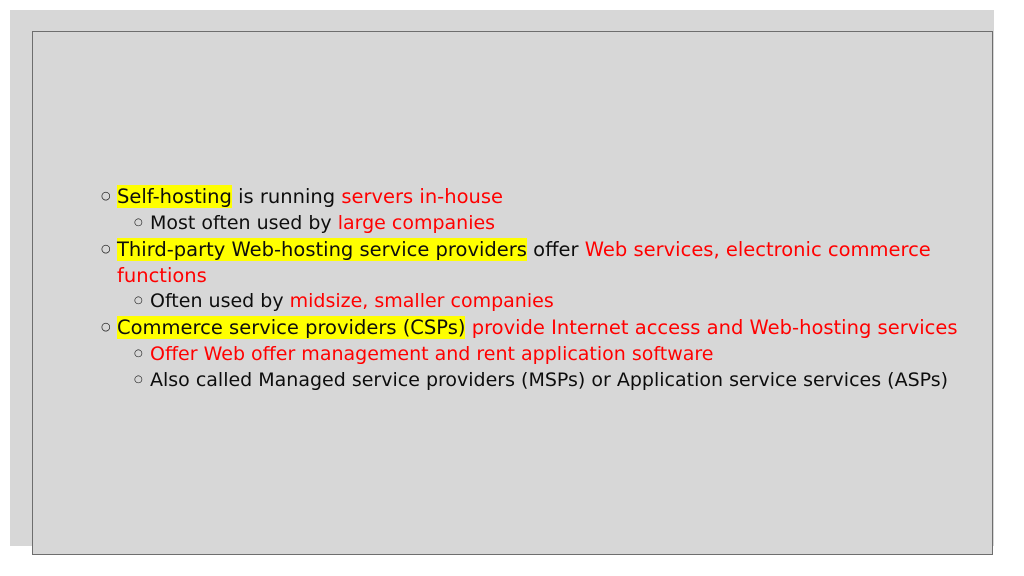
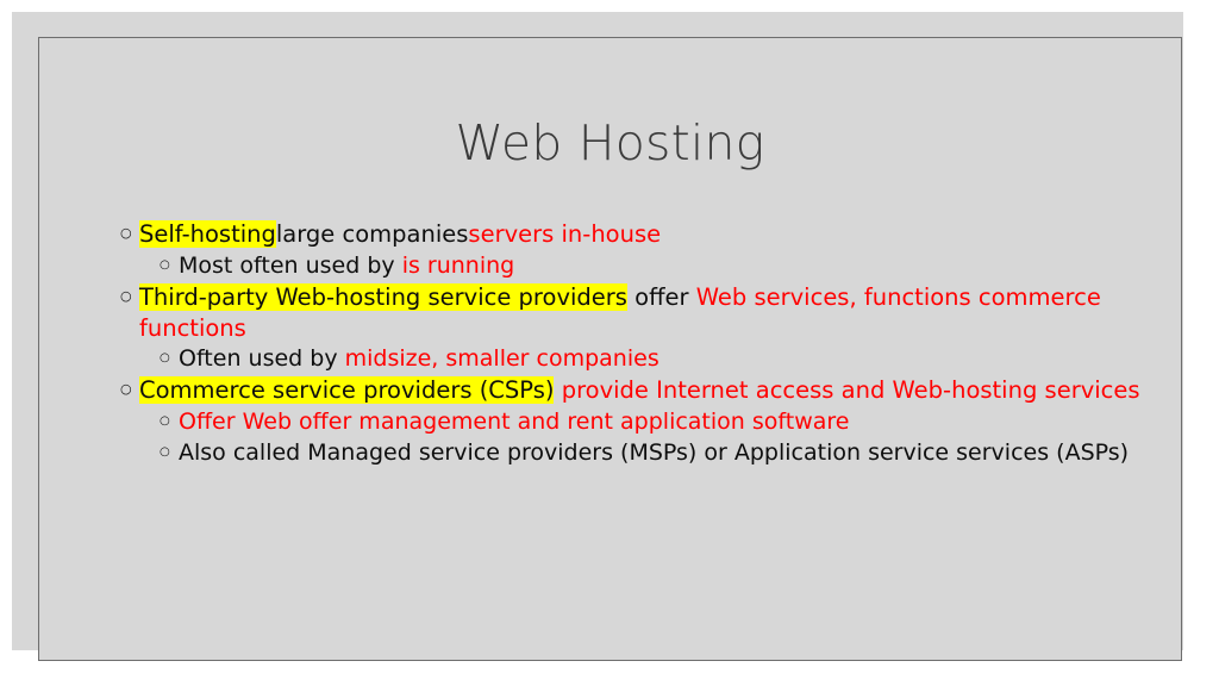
+ Web Hosting
  ○
- Self-hosting is running servers in-house
+ Self-hostinglarge companiesservers in-house
  ○
- Most often used by large companies
+ Most often used by is running
  ○
- Third-party Web-hosting service providers offer Web services, electronic commerce functions
+ Third-party Web-hosting service providers offer Web services, functions commerce functions
  ○
  Often used by midsize, smaller companies
  ○
  Commerce service providers (CSPs) provide Internet access and Web-hosting services
  ○
  Offer Web offer management and rent application software
  ○
  Also called Managed service providers (MSPs) or Application service services (ASPs)
